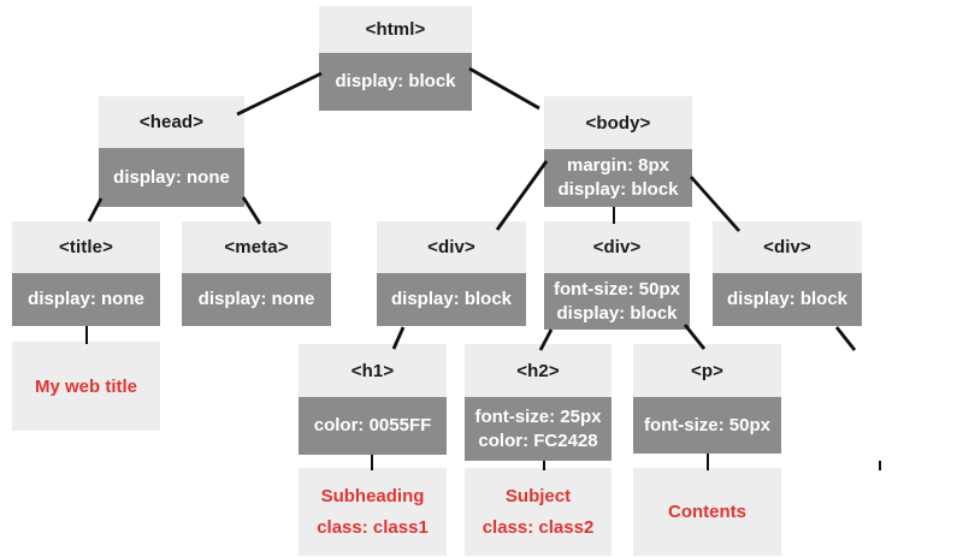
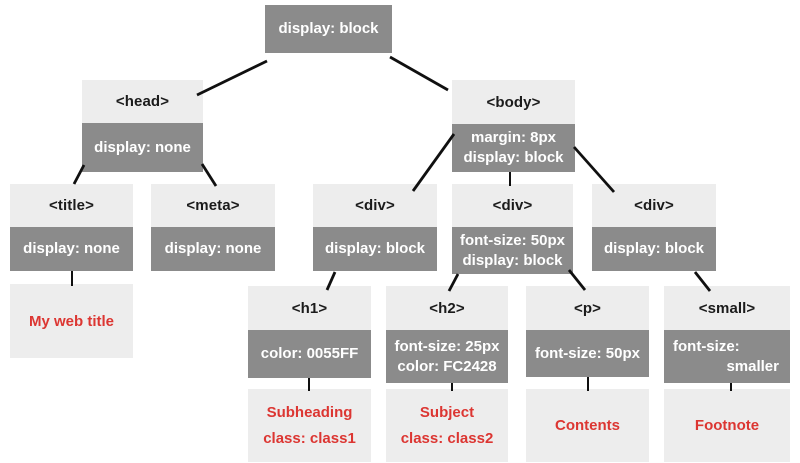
- <html>
  display: block
  <head>
  display: none
  <body>
  margin: 8px
  display: block
  <title>
  display: none
  <meta>
  display: none
  <div>
  display: block
  <div>
  font-size: 50px
  display: block
  <div>
  display: block
  My web title
  <h1>
  color: 0055FF
  <h2>
  font-size: 25px
  color: FC2428
  <p>
  font-size: 50px
+ <small>
+ font-size:
+ smaller
  Subheading
  class: class1
  Subject
  class: class2
  Contents
+ Footnote
